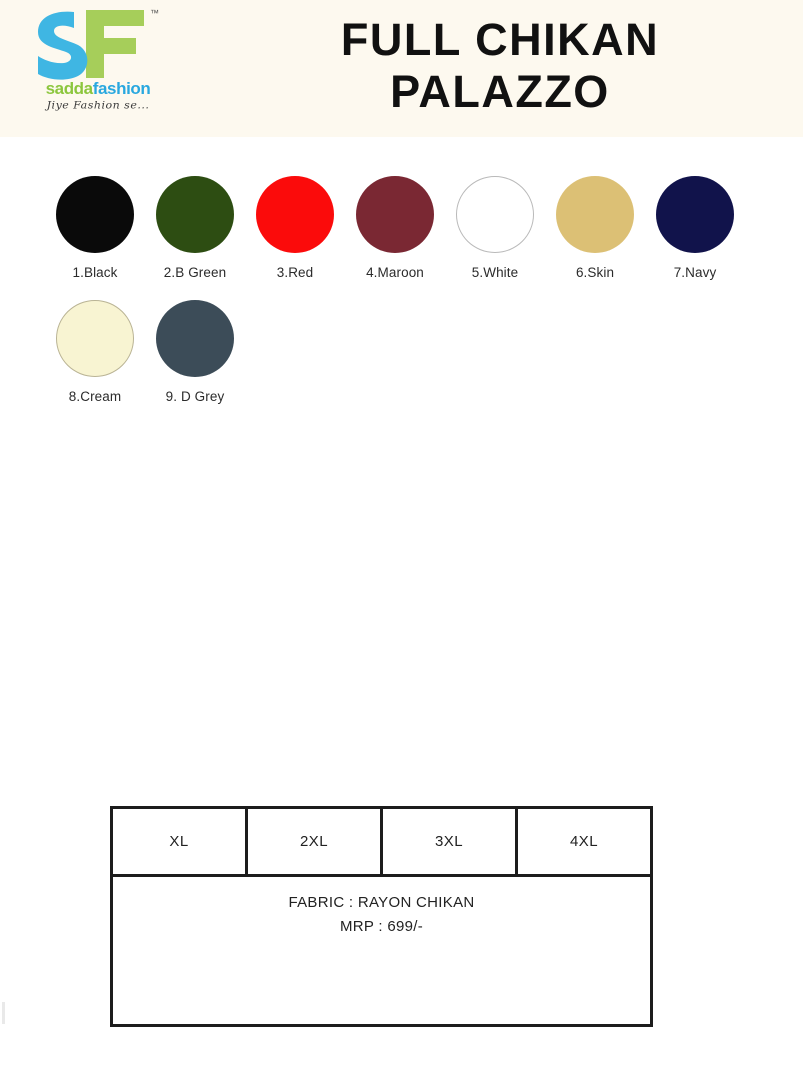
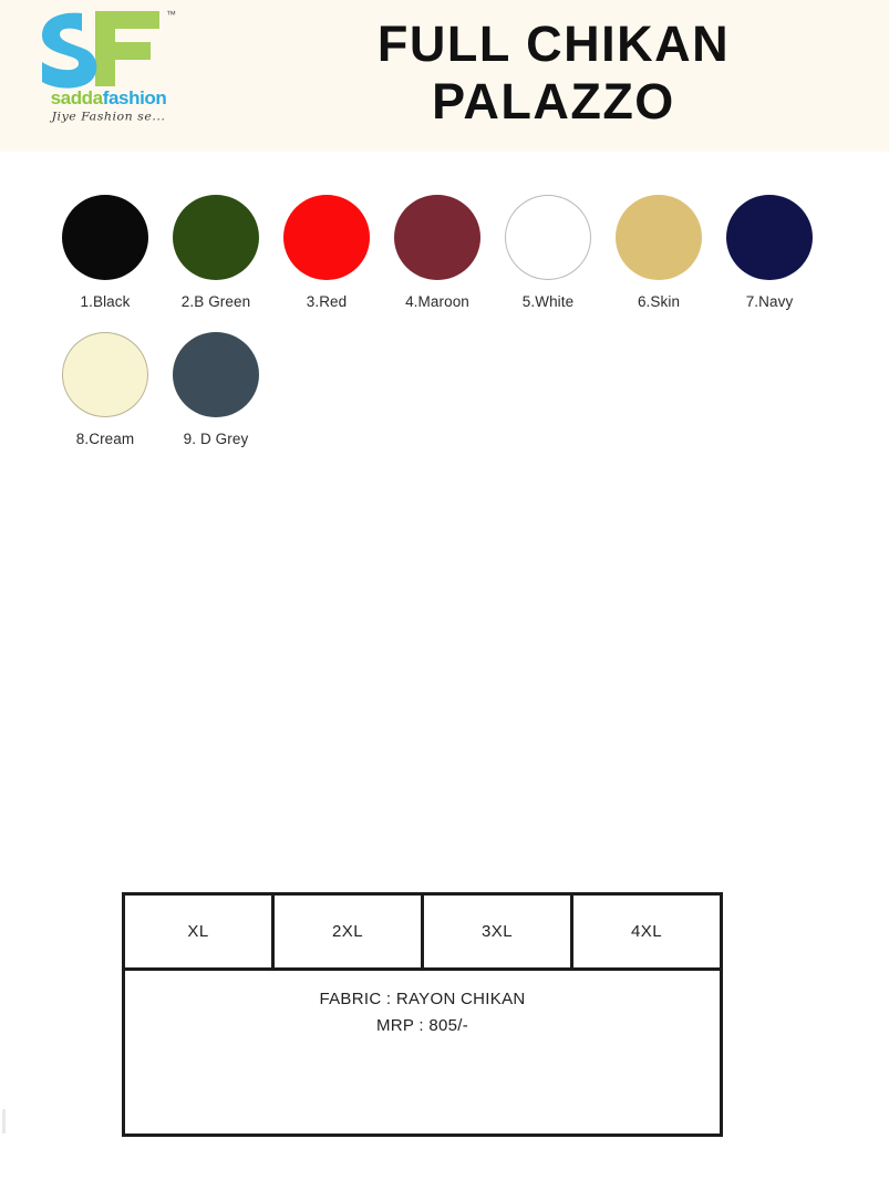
  ™
  saddafashion
  Jiye Fashion se...
  FULL CHIKAN
  PALAZZO
  1.Black
  2.B Green
  3.Red
  4.Maroon
  5.White
  6.Skin
  7.Navy
  8.Cream
  9. D Grey
  XL
  2XL
  3XL
  4XL
  FABRIC : RAYON CHIKAN
- MRP : 699/-
+ MRP : 805/-
